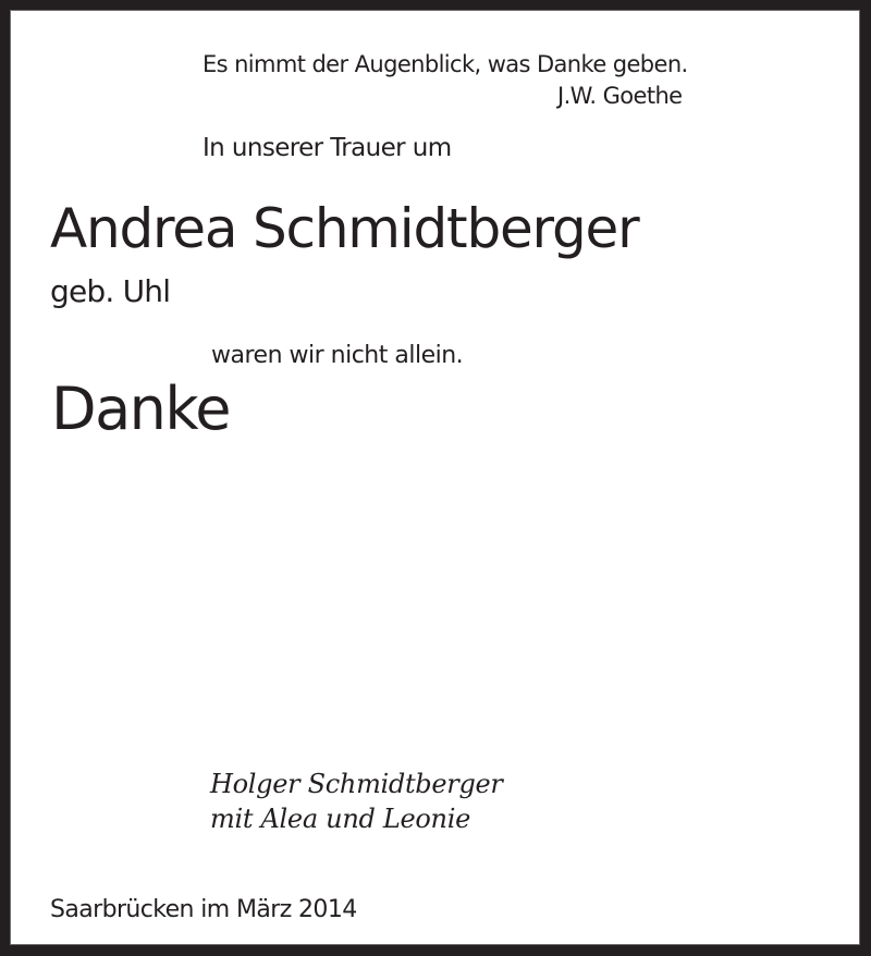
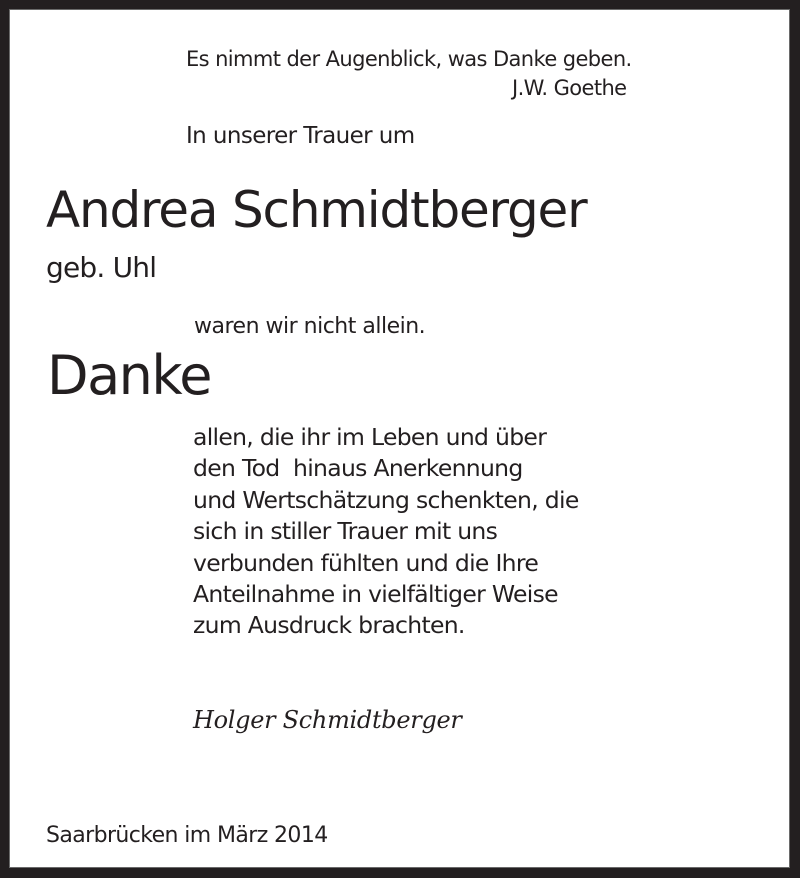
  Es nimmt der Augenblick, was Danke geben.
  J.W. Goethe
  In unserer Trauer um
  Andrea Schmidtberger
  geb. Uhl
  waren wir nicht allein.
  Danke
+ allen, die ihr im Leben und über
+ den Tod hinaus Anerkennung
+ und Wertschätzung schenkten, die
+ sich in stiller Trauer mit uns
+ verbunden fühlten und die Ihre
+ Anteilnahme in vielfältiger Weise
+ zum Ausdruck brachten.
  Holger Schmidtberger
- mit Alea und Leonie
  Saarbrücken im März 2014
